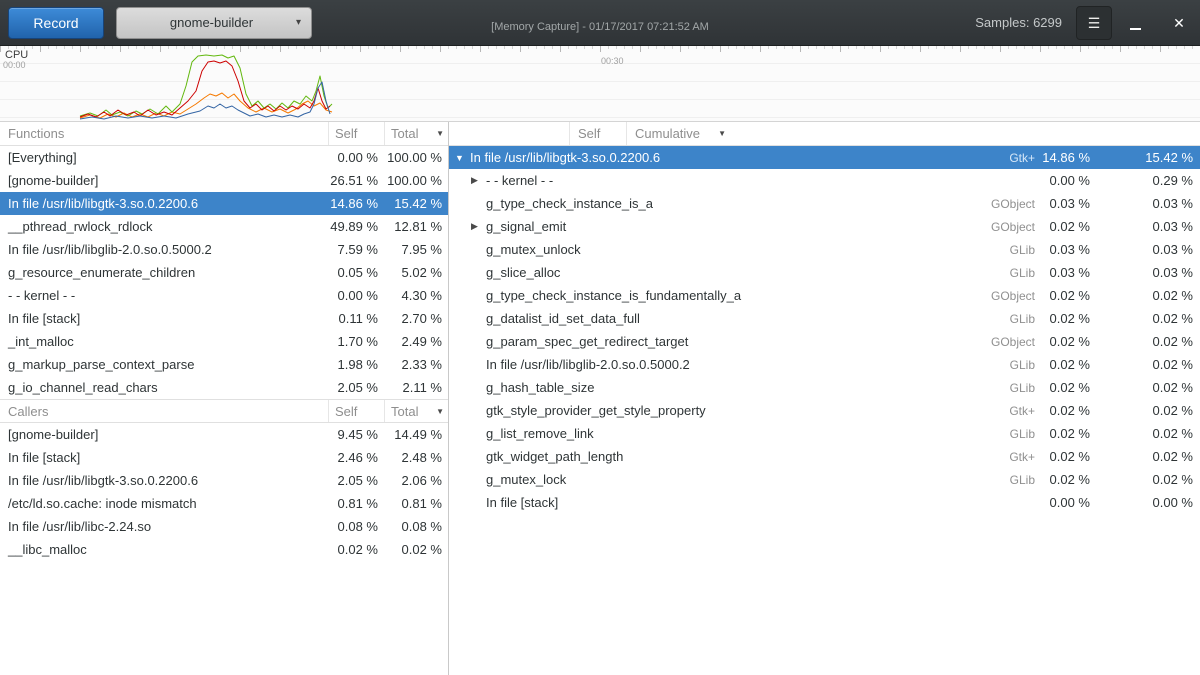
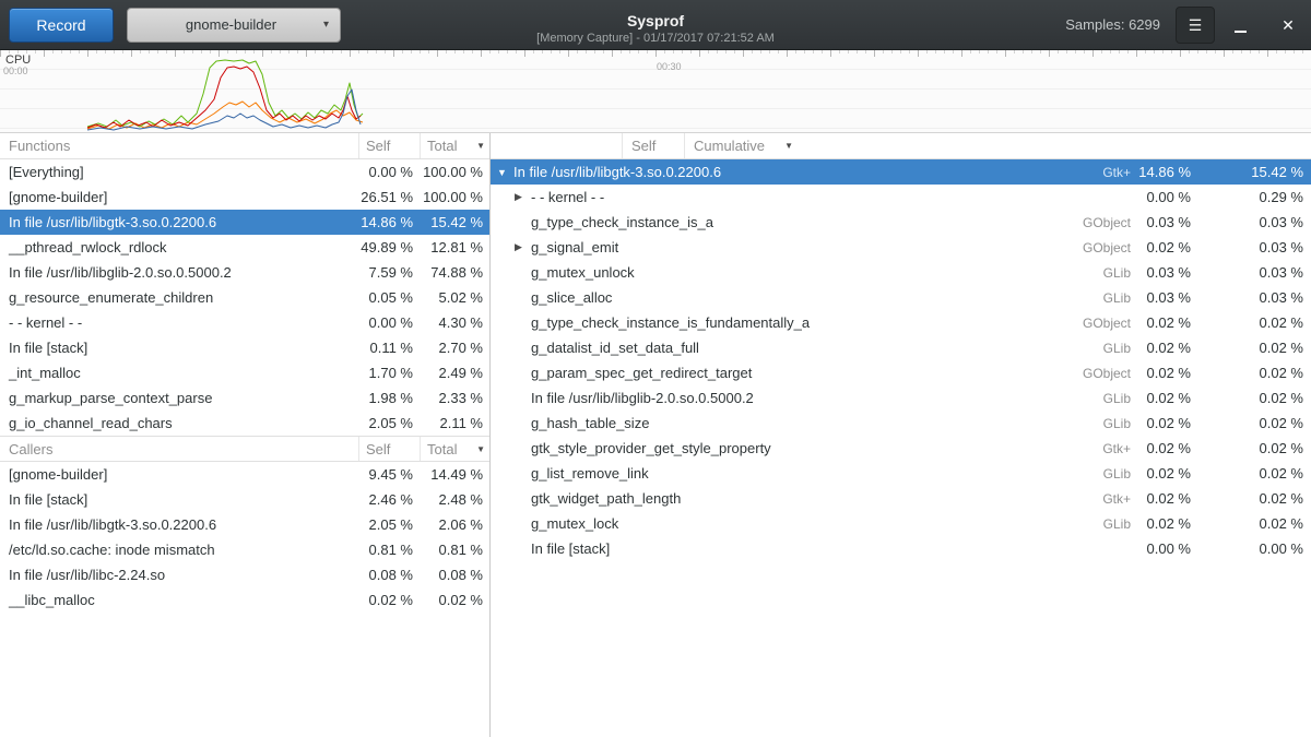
  Record
  gnome-builder
  ▾
+ Sysprof
  [Memory Capture] - 01/17/2017 07:21:52 AM
  Samples: 6299
  ☰
  ✕
  CPU
  00:00
  00:30
  Functions
  Self
  Total
  ▼
  [Everything]
  0.00 %
  100.00 %
  [gnome-builder]
  26.51 %
  100.00 %
  In file /usr/lib/libgtk-3.so.0.2200.6
  14.86 %
  15.42 %
  __pthread_rwlock_rdlock
  49.89 %
  12.81 %
  In file /usr/lib/libglib-2.0.so.0.5000.2
  7.59 %
- 7.95 %
+ 74.88 %
  g_resource_enumerate_children
  0.05 %
  5.02 %
  - - kernel - -
  0.00 %
  4.30 %
  In file [stack]
  0.11 %
  2.70 %
  _int_malloc
  1.70 %
  2.49 %
  g_markup_parse_context_parse
  1.98 %
  2.33 %
  g_io_channel_read_chars
  2.05 %
  2.11 %
  Callers
  Self
  Total
  ▼
  [gnome-builder]
  9.45 %
  14.49 %
  In file [stack]
  2.46 %
  2.48 %
  In file /usr/lib/libgtk-3.so.0.2200.6
  2.05 %
  2.06 %
  /etc/ld.so.cache: inode mismatch
  0.81 %
  0.81 %
  In file /usr/lib/libc-2.24.so
  0.08 %
  0.08 %
  __libc_malloc
  0.02 %
  0.02 %
  Self
  Cumulative
  ▼
  ▼
  In file /usr/lib/libgtk-3.so.0.2200.6
  Gtk+
  14.86 %
  15.42 %
  ▶
  - - kernel - -
  0.00 %
  0.29 %
  g_type_check_instance_is_a
  GObject
  0.03 %
  0.03 %
  ▶
  g_signal_emit
  GObject
  0.02 %
  0.03 %
  g_mutex_unlock
  GLib
  0.03 %
  0.03 %
  g_slice_alloc
  GLib
  0.03 %
  0.03 %
  g_type_check_instance_is_fundamentally_a
  GObject
  0.02 %
  0.02 %
  g_datalist_id_set_data_full
  GLib
  0.02 %
  0.02 %
  g_param_spec_get_redirect_target
  GObject
  0.02 %
  0.02 %
  In file /usr/lib/libglib-2.0.so.0.5000.2
  GLib
  0.02 %
  0.02 %
  g_hash_table_size
  GLib
  0.02 %
  0.02 %
  gtk_style_provider_get_style_property
  Gtk+
  0.02 %
  0.02 %
  g_list_remove_link
  GLib
  0.02 %
  0.02 %
  gtk_widget_path_length
  Gtk+
  0.02 %
  0.02 %
  g_mutex_lock
  GLib
  0.02 %
  0.02 %
  In file [stack]
  0.00 %
  0.00 %
